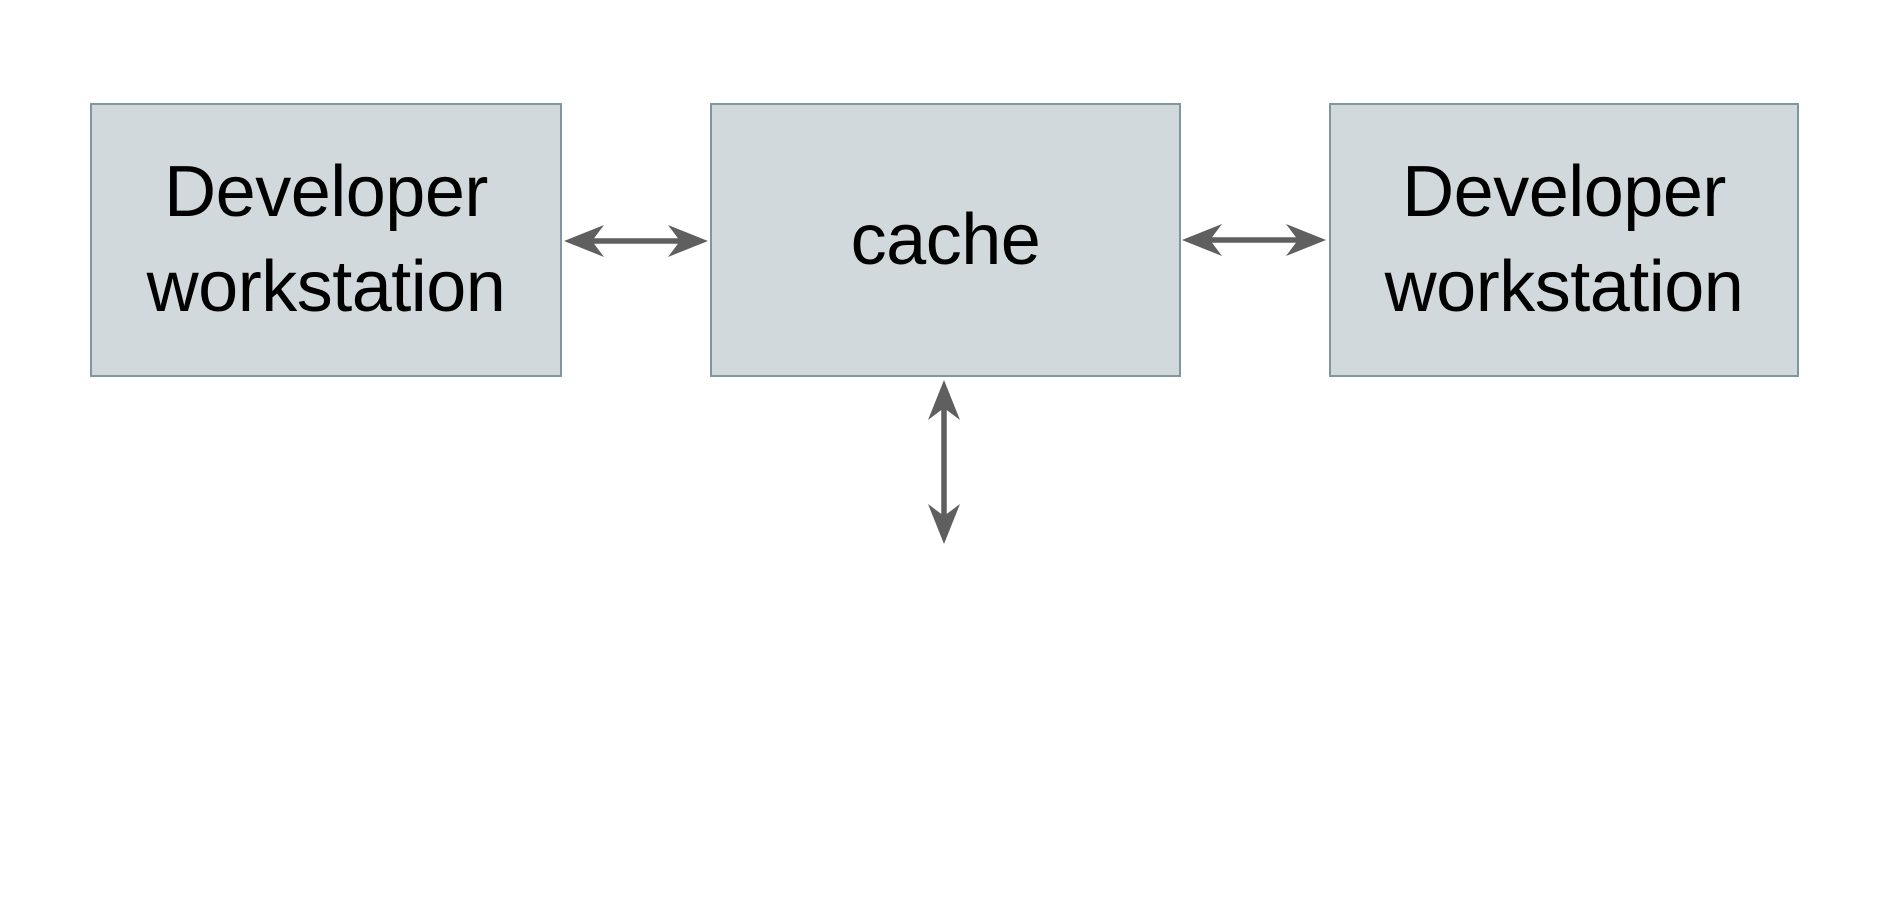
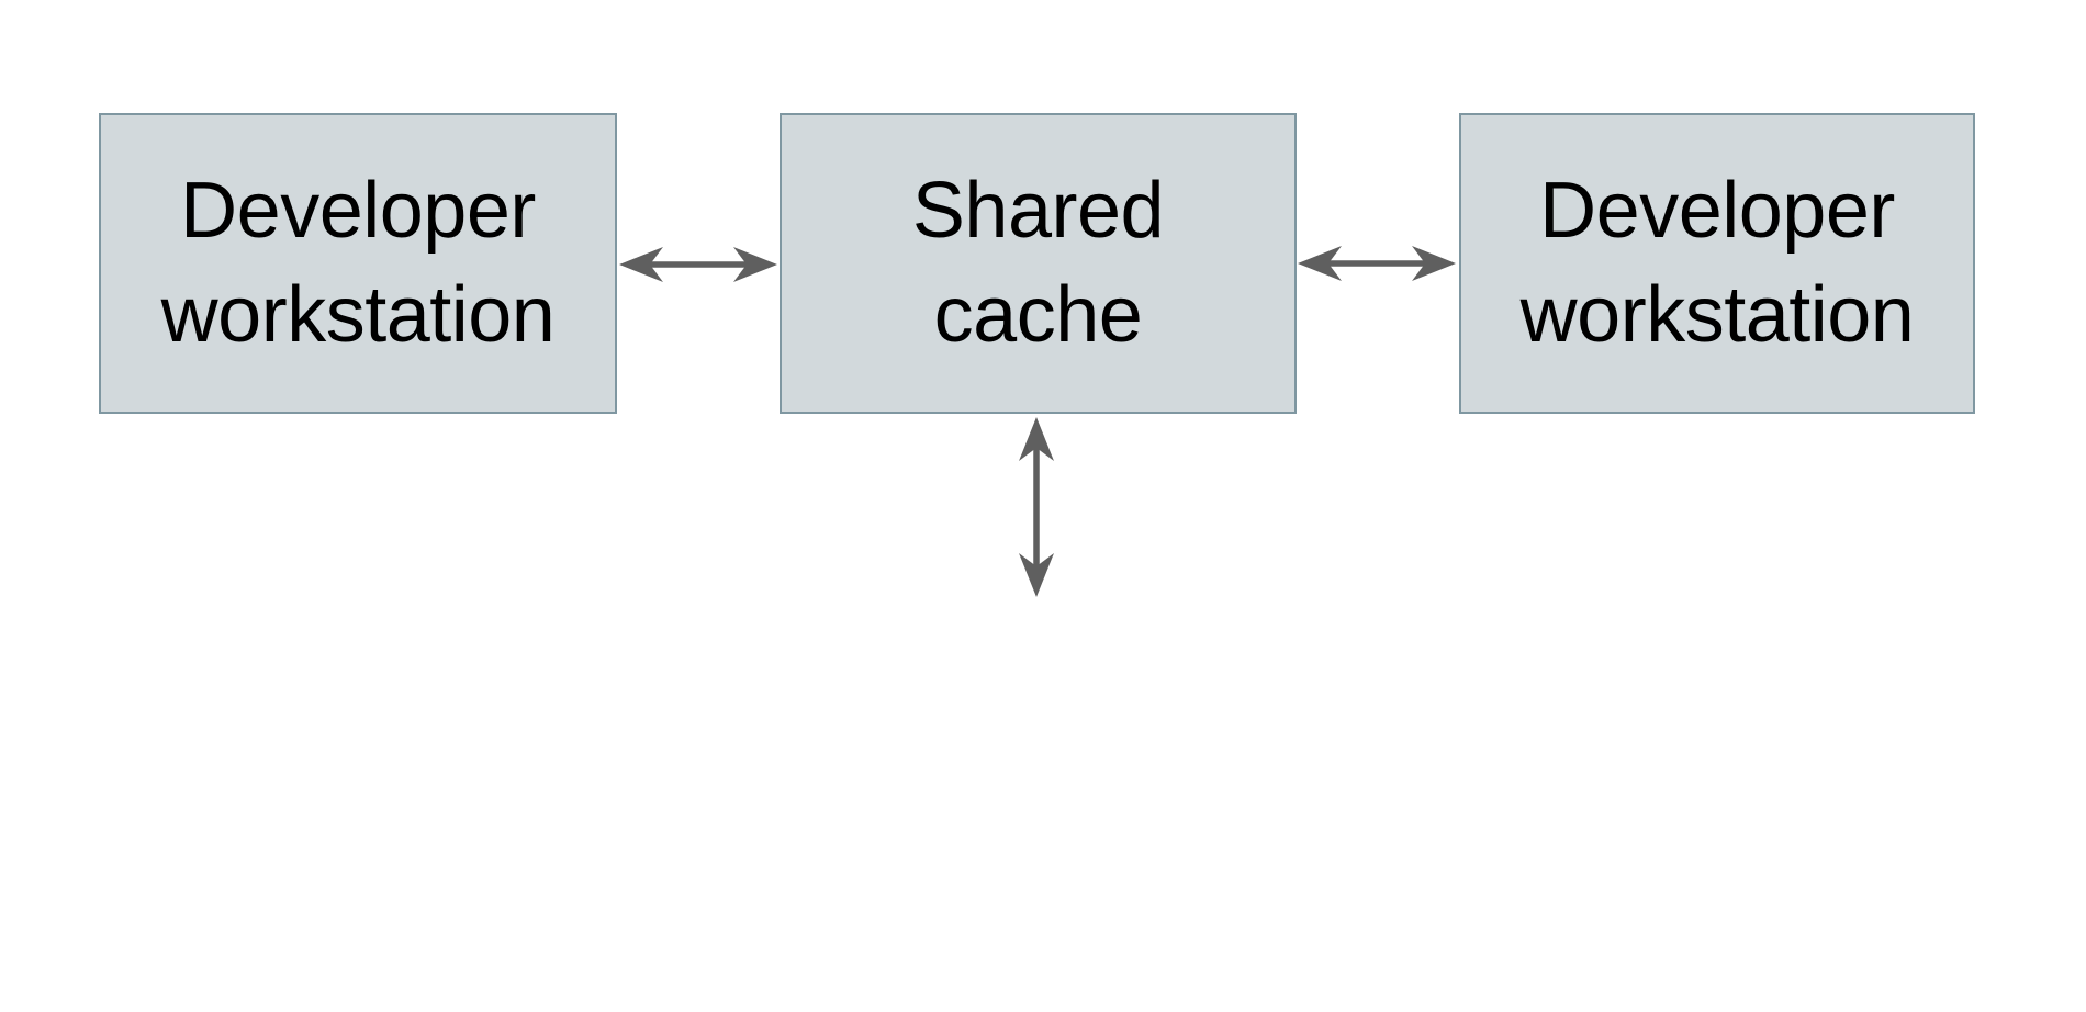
  Developer
  workstation
+ Shared
  cache
  Developer
  workstation
